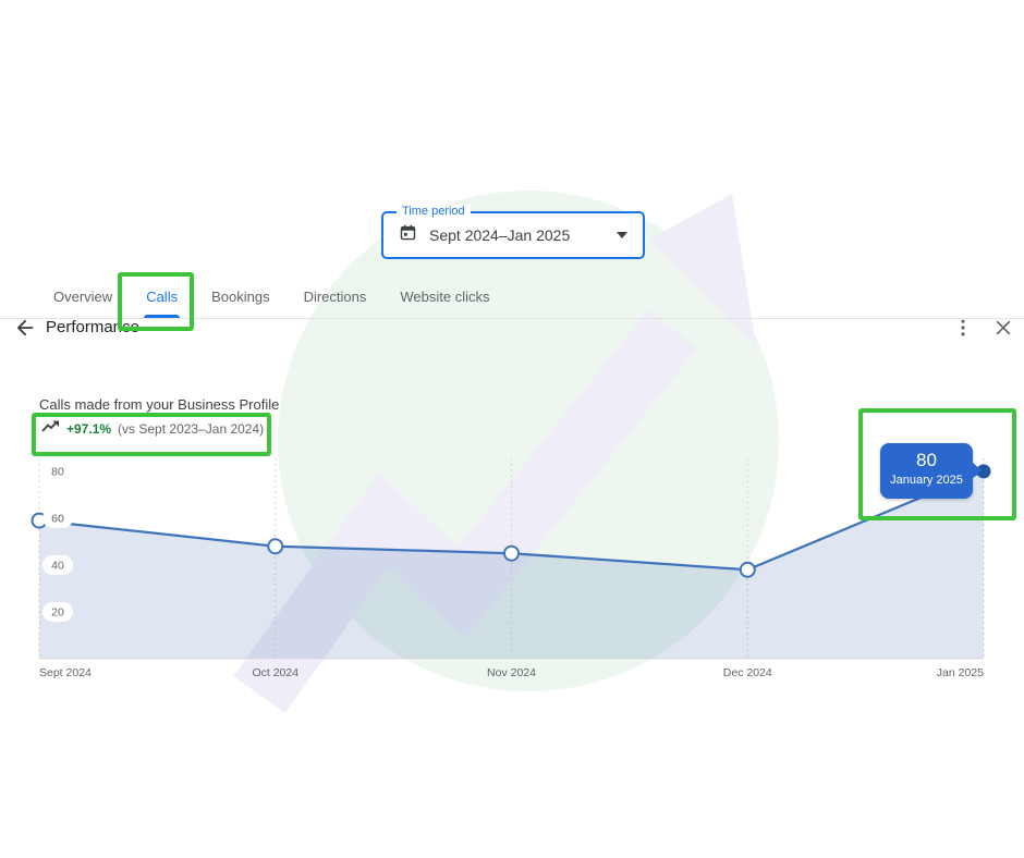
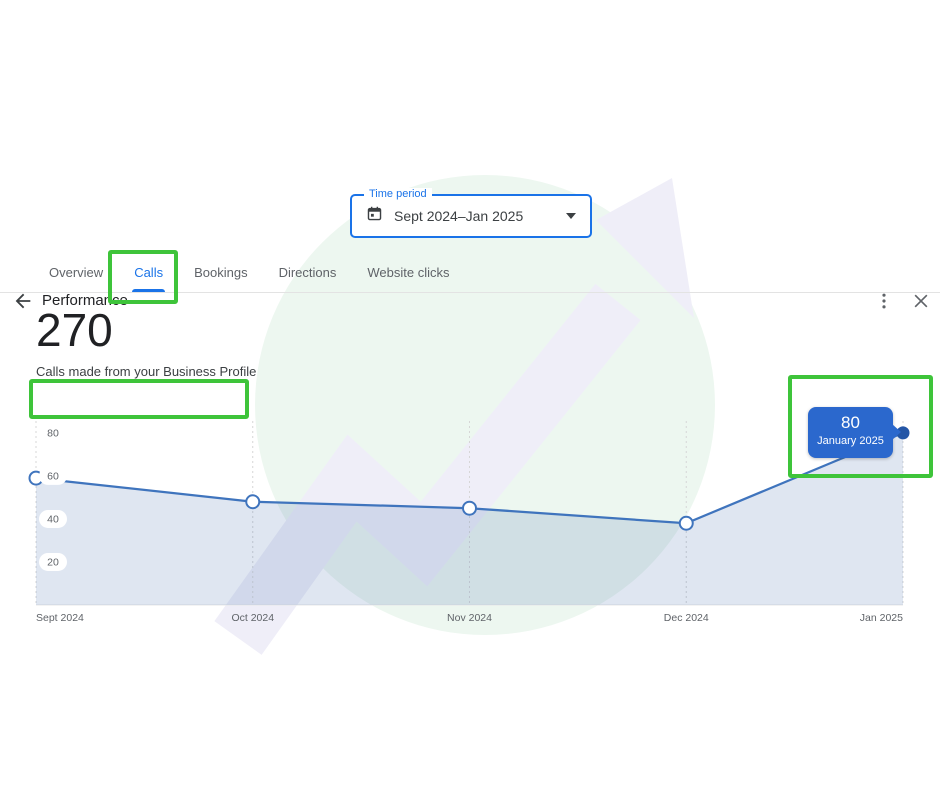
  Performance
  Time period
  Sept 2024–Jan 2025
  Overview
  Calls
  Bookings
  Directions
  Website clicks
+ 270
  Calls made from your Business Profile
- +97.1%
- (vs Sept 2023–Jan 2024)
  20
  40
  60
  80
  Sept 2024
  Oct 2024
  Nov 2024
  Dec 2024
  Jan 2025
  80
  January 2025
